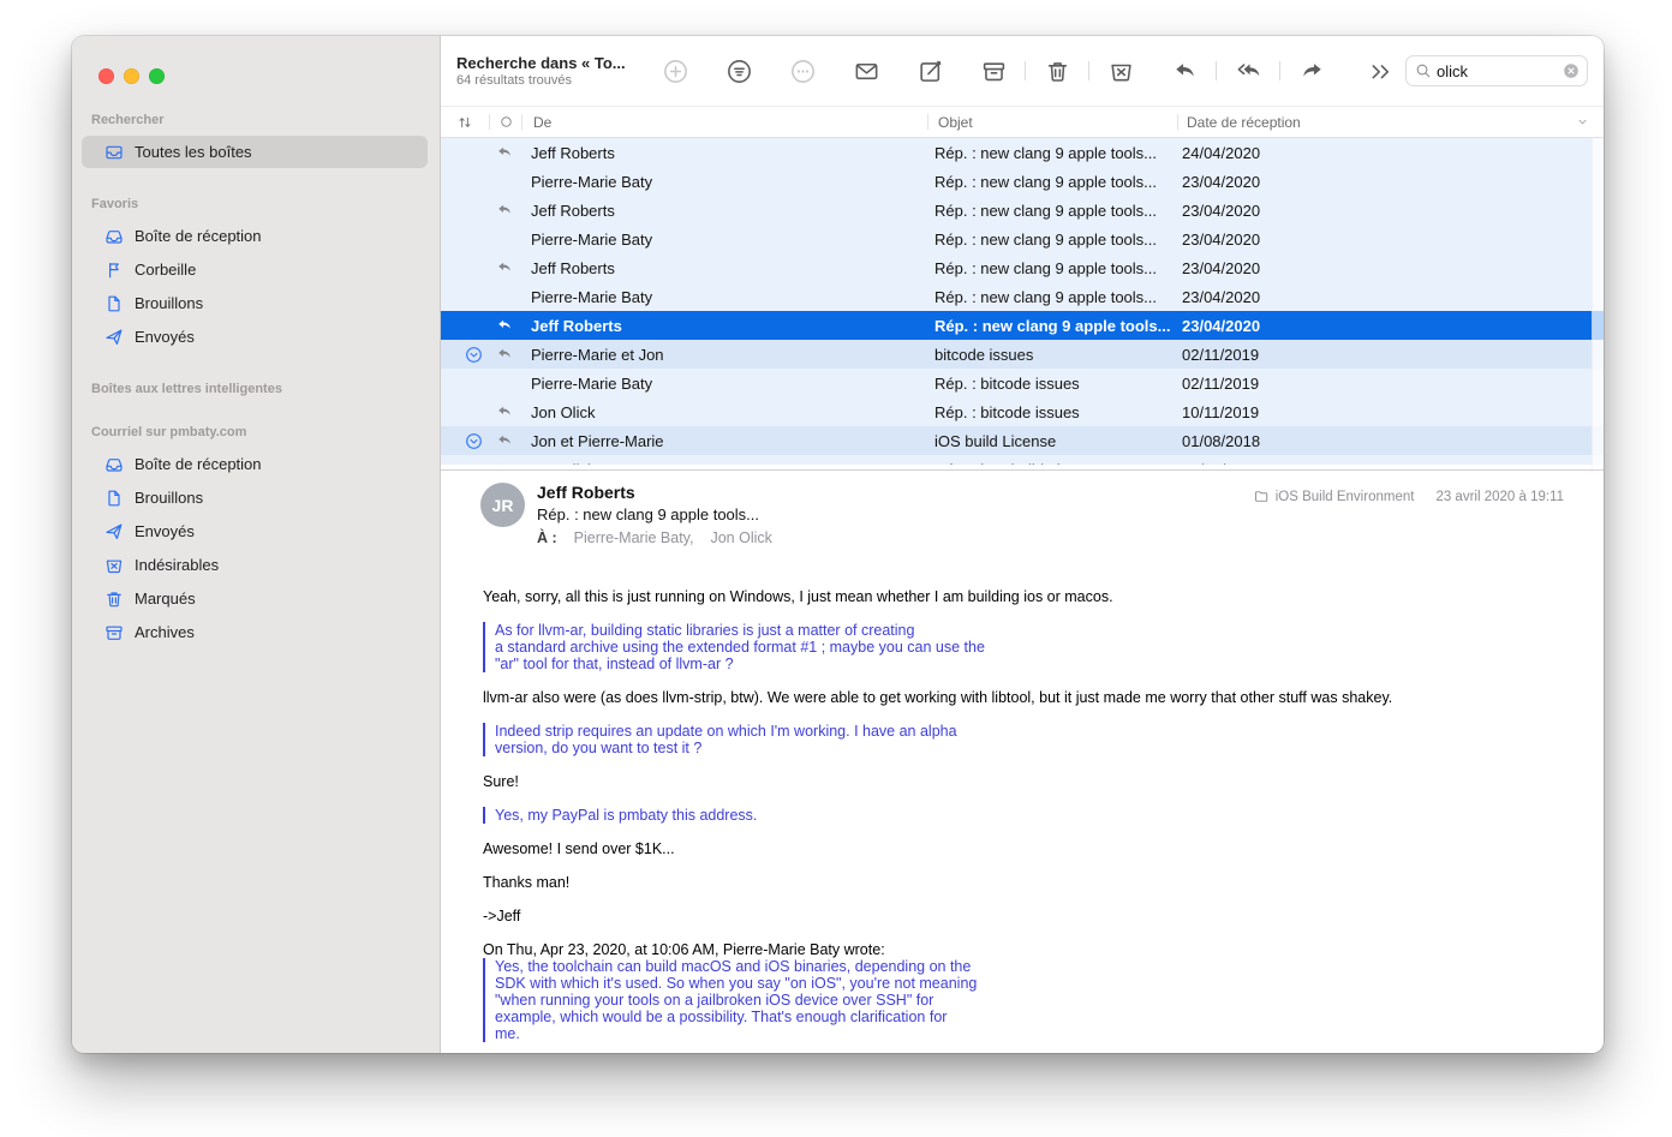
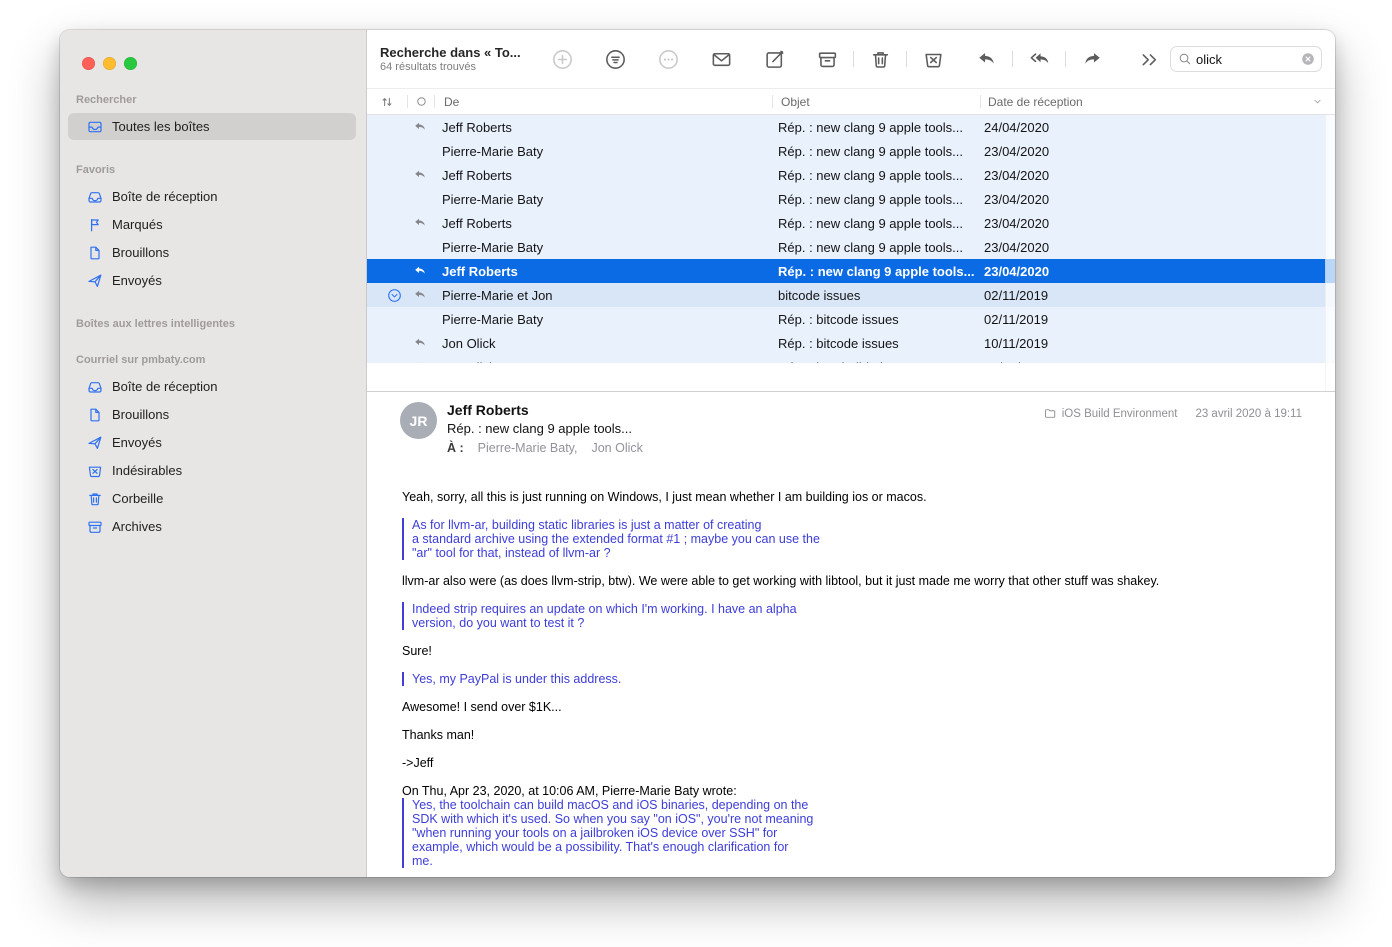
  Rechercher
  Toutes les boîtes
  Favoris
  Boîte de réception
- Corbeille
+ Marqués
  Brouillons
  Envoyés
  Boîtes aux lettres intelligentes
  Courriel sur pmbaty.com
  Boîte de réception
  Brouillons
  Envoyés
  Indésirables
- Marqués
+ Corbeille
  Archives
  Recherche dans « To...
  64 résultats trouvés
  olick
  De
  Objet
  Date de réception
  Jeff Roberts
  Rép. : new clang 9 apple tools...
  24/04/2020
  Pierre-Marie Baty
  Rép. : new clang 9 apple tools...
  23/04/2020
  Jeff Roberts
  Rép. : new clang 9 apple tools...
  23/04/2020
  Pierre-Marie Baty
  Rép. : new clang 9 apple tools...
  23/04/2020
  Jeff Roberts
  Rép. : new clang 9 apple tools...
  23/04/2020
  Pierre-Marie Baty
  Rép. : new clang 9 apple tools...
  23/04/2020
  Jeff Roberts
  Rép. : new clang 9 apple tools...
  23/04/2020
  Pierre-Marie et Jon
  bitcode issues
  02/11/2019
  Pierre-Marie Baty
  Rép. : bitcode issues
  02/11/2019
  Jon Olick
  Rép. : bitcode issues
  10/11/2019
- Jon et Pierre-Marie
- iOS build License
- 01/08/2018
  JR
  Jeff Roberts
  Rép. : new clang 9 apple tools...
  À :
  Pierre-Marie Baty,
  Jon Olick
  iOS Build Environment
  23 avril 2020 à 19:11
  Yeah, sorry, all this is just running on Windows, I just mean whether I am building ios or macos.
  As for llvm-ar, building static libraries is just a matter of creating
  a standard archive using the extended format #1 ; maybe you can use the
  "ar" tool for that, instead of llvm-ar ?
  llvm-ar also were (as does llvm-strip, btw). We were able to get working with libtool, but it just made me worry that other stuff was shakey.
  Indeed strip requires an update on which I'm working. I have an alpha
  version, do you want to test it ?
  Sure!
- Yes, my PayPal is pmbaty this address.
+ Yes, my PayPal is under this address.
  Awesome! I send over $1K...
  Thanks man!
  ->Jeff
  On Thu, Apr 23, 2020, at 10:06 AM, Pierre-Marie Baty wrote:
  Yes, the toolchain can build macOS and iOS binaries, depending on the
  SDK with which it's used. So when you say "on iOS", you're not meaning
  "when running your tools on a jailbroken iOS device over SSH" for
  example, which would be a possibility. That's enough clarification for
  me.
